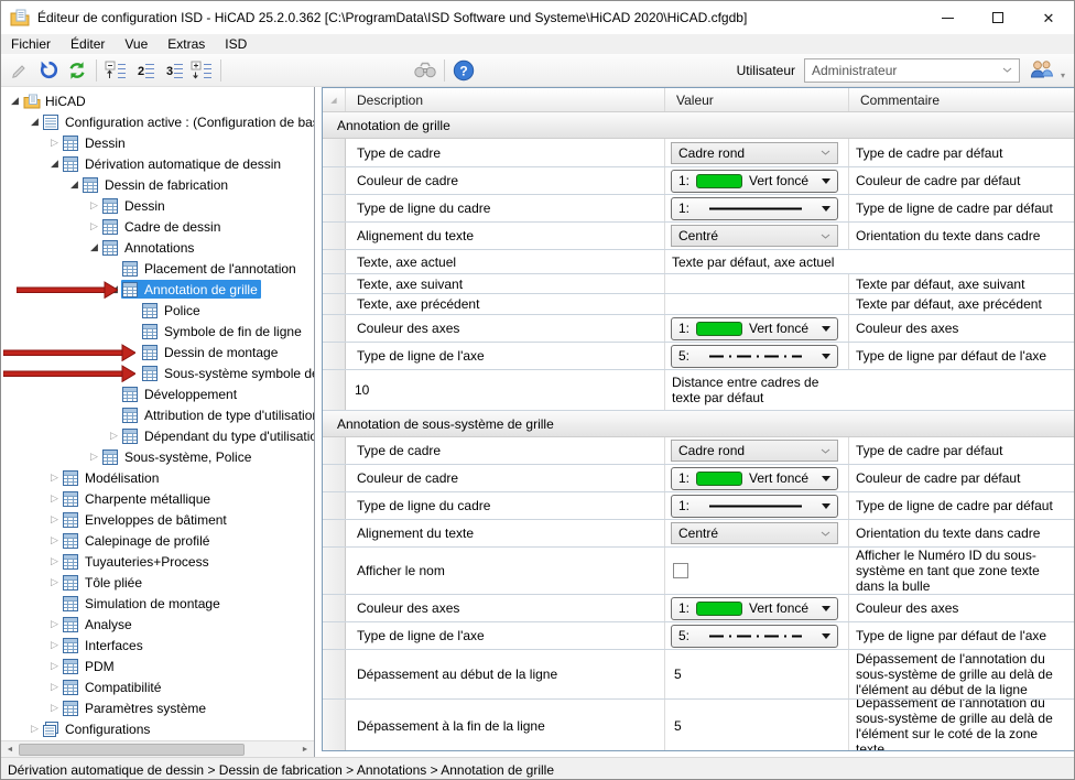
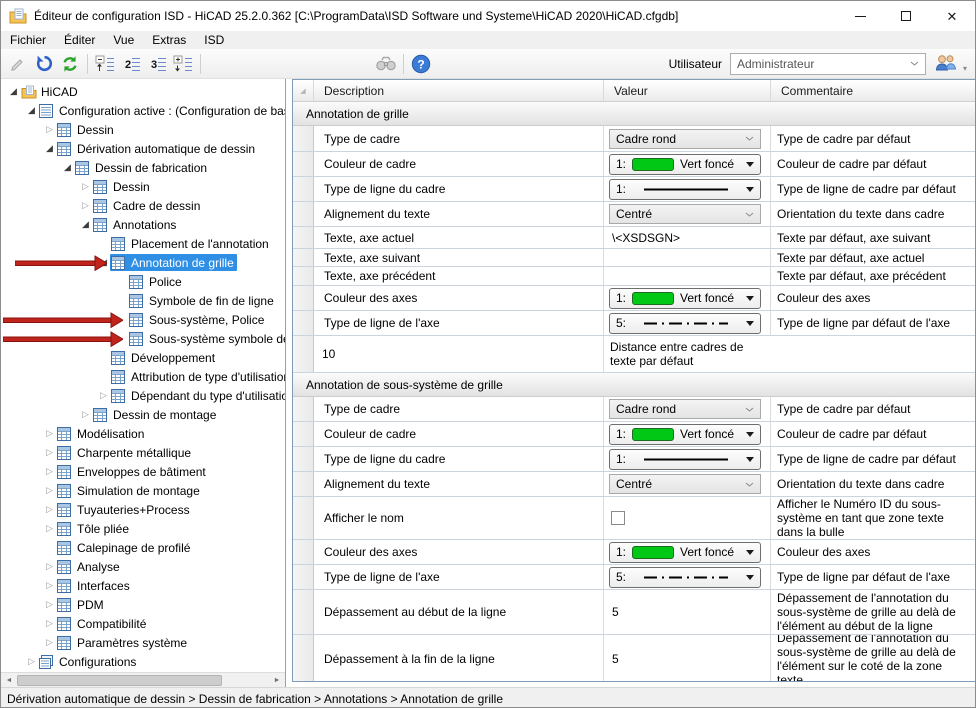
  Éditeur de configuration ISD - HiCAD 25.2.0.362 [C:\ProgramData\ISD Software und Systeme\HiCAD 2020\HiCAD.cfgdb]
  ✕
  Fichier
  Éditer
  Vue
  Extras
  ISD
  2
  3
  ?
  Utilisateur
  Administrateur
  ▾
  ◢
  HiCAD
  ◢
  Configuration active : (Configuration de ba
  ▷
  Dessin
  ◢
  Dérivation automatique de dessin
  ◢
  Dessin de fabrication
  ▷
  Dessin
  ▷
  Cadre de dessin
  ◢
  Annotations
  Placement de l'annotation
  Annotation de grille
  Police
  Symbole de fin de ligne
- Dessin de montage
+ Sous-système, Police
  Développement
  Attribution de type d'utilisatio
  ▷
  Dépendant du type d'utilisatio
  ▷
- Sous-système, Police
+ Dessin de montage
  ▷
  Modélisation
  ▷
  Charpente métallique
  ▷
  Enveloppes de bâtiment
  ▷
- Calepinage de profilé
+ Simulation de montage
  ▷
  Tuyauteries+Process
  ▷
  Tôle pliée
- Simulation de montage
+ Calepinage de profilé
  ▷
  Analyse
  ▷
  Interfaces
  ▷
  PDM
  ▷
  Compatibilité
  ▷
  Paramètres système
  ▷
  Configurations
  Description
  Valeur
  Commentaire
  Annotation de grille
  Type de cadre
  Cadre rond
  Type de cadre par défaut
  Couleur de cadre
  1:
  Vert foncé
  Couleur de cadre par défaut
  Type de ligne du cadre
  1:
  Type de ligne de cadre par défaut
  Alignement du texte
  Centré
  Orientation du texte dans cadre
  Texte, axe actuel
+ \<XSDSGN>
- Texte par défaut, axe actuel
+ Texte par défaut, axe suivant
  Texte, axe suivant
- Texte par défaut, axe suivant
+ Texte par défaut, axe actuel
  Texte, axe précédent
  Texte par défaut, axe précédent
  Couleur des axes
  1:
  Vert foncé
  Couleur des axes
  Type de ligne de l'axe
  5:
  Type de ligne par défaut de l'axe
  10
  Distance entre cadres de texte par défaut
  Annotation de sous-système de grille
  Type de cadre
  Cadre rond
  Type de cadre par défaut
  Couleur de cadre
  1:
  Vert foncé
  Couleur de cadre par défaut
  Type de ligne du cadre
  1:
  Type de ligne de cadre par défaut
  Alignement du texte
  Centré
  Orientation du texte dans cadre
  Afficher le nom
  Afficher le Numéro ID du sous-système en tant que zone texte dans la bulle
  Couleur des axes
  1:
  Vert foncé
  Couleur des axes
  Type de ligne de l'axe
  5:
  Type de ligne par défaut de l'axe
  Dépassement au début de la ligne
  5
  Dépassement de l'annotation du sous-système de grille au delà de l'élément au début de la ligne
  Dépassement à la fin de la ligne
  5
  Dépassement de l'annotation du sous-système de grille au delà de l'élément sur le coté de la zone texte
  Dérivation automatique de dessin > Dessin de fabrication > Annotations > Annotation de grille
